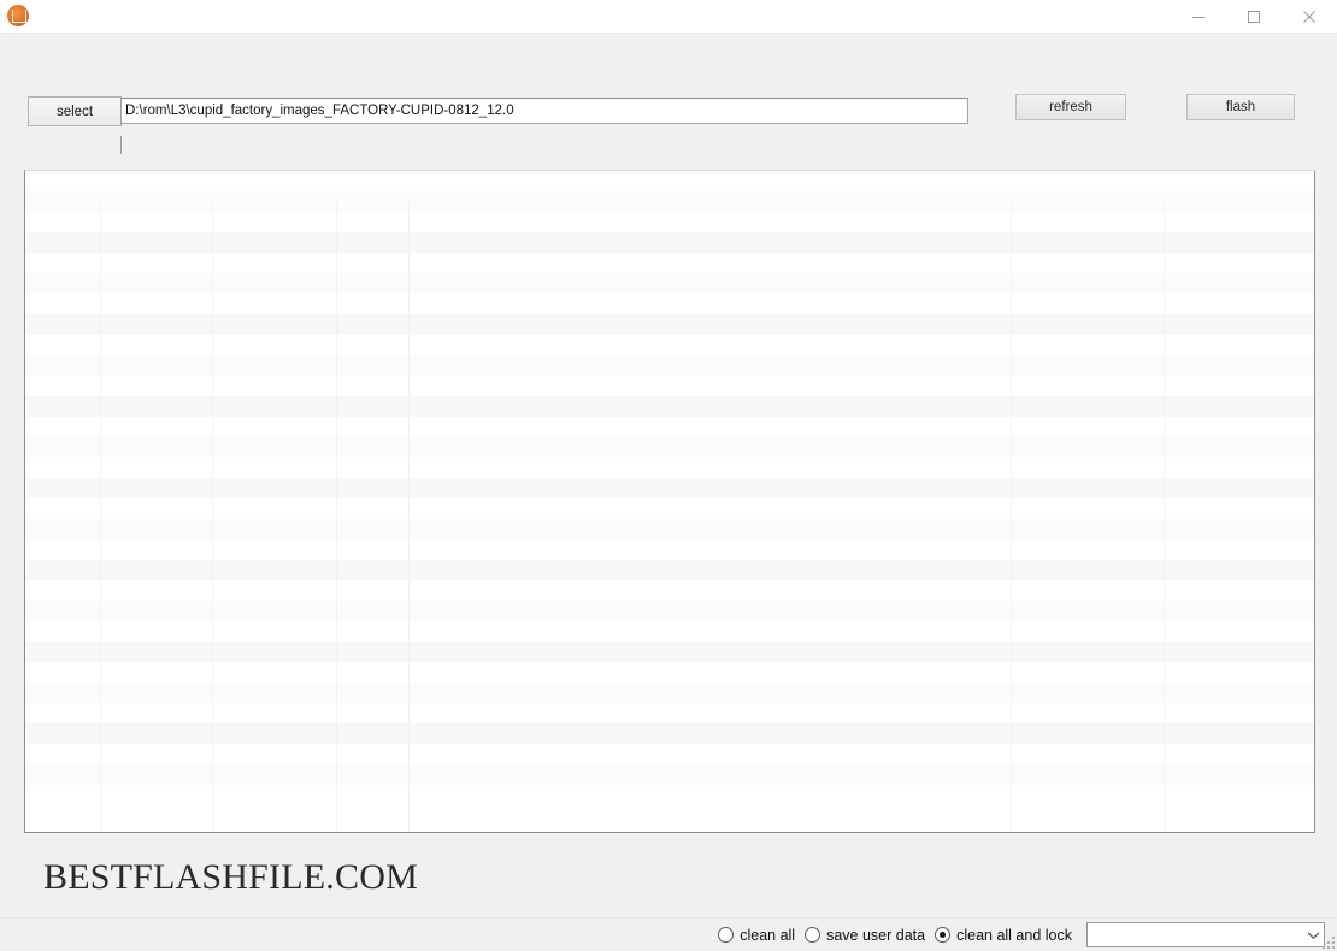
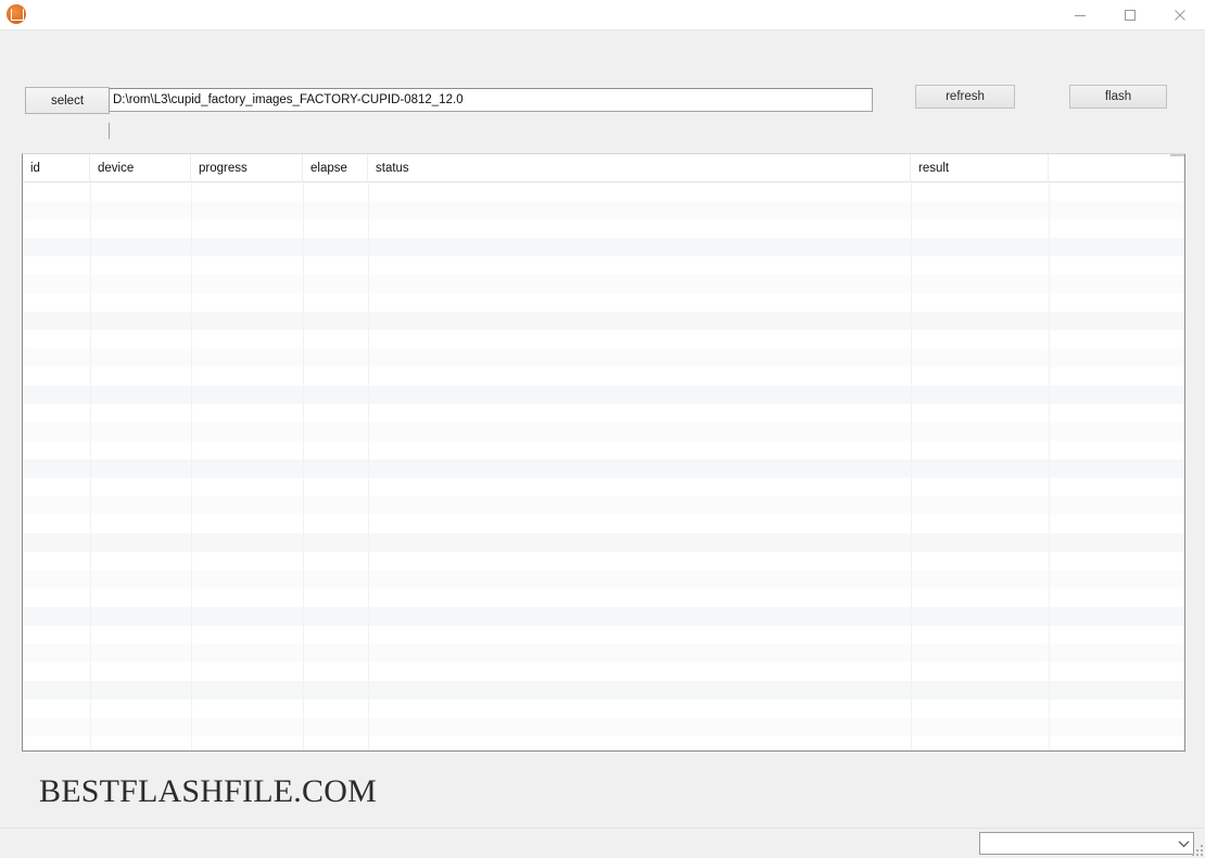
  select
  D:\rom\L3\cupid_factory_images_FACTORY-CUPID-0812_12.0
  refresh
  flash
+ id
+ device
+ progress
+ elapse
+ status
+ result
  BESTFLASHFILE.COM
- clean all
- save user data
- clean all and lock
